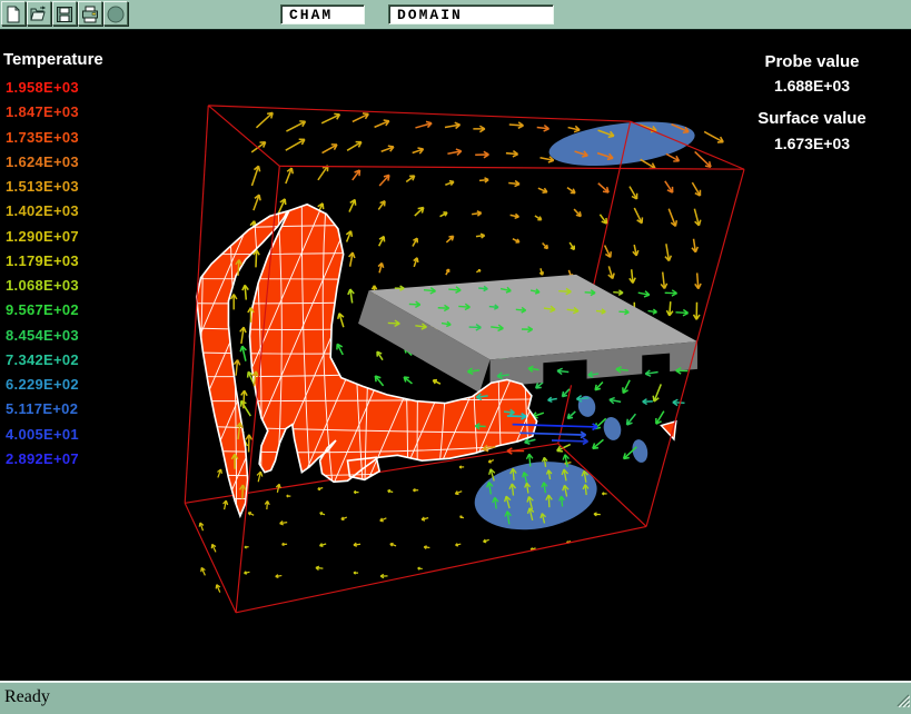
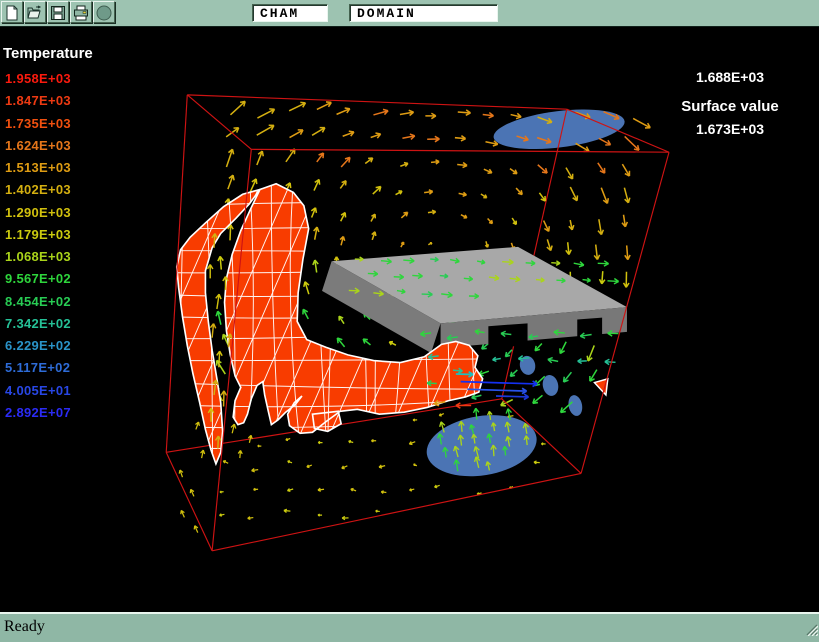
  CHAM
  DOMAIN
  Temperature
  1.958E+03
  1.847E+03
  1.735E+03
  1.624E+03
  1.513E+03
  1.402E+03
- 1.290E+07
+ 1.290E+03
  1.179E+03
  1.068E+03
  9.567E+02
- 8.454E+03
+ 8.454E+02
  7.342E+02
  6.229E+02
  5.117E+02
  4.005E+01
  2.892E+07
- Probe value
  1.688E+03
  Surface value
  1.673E+03
  Ready
